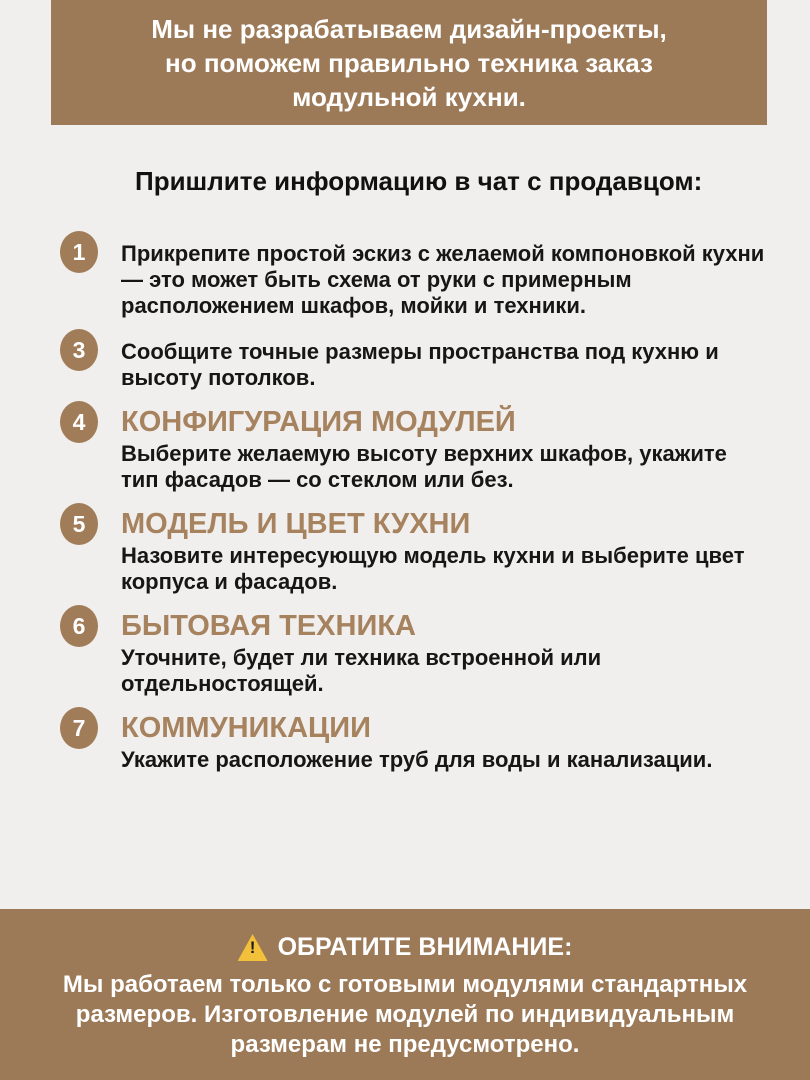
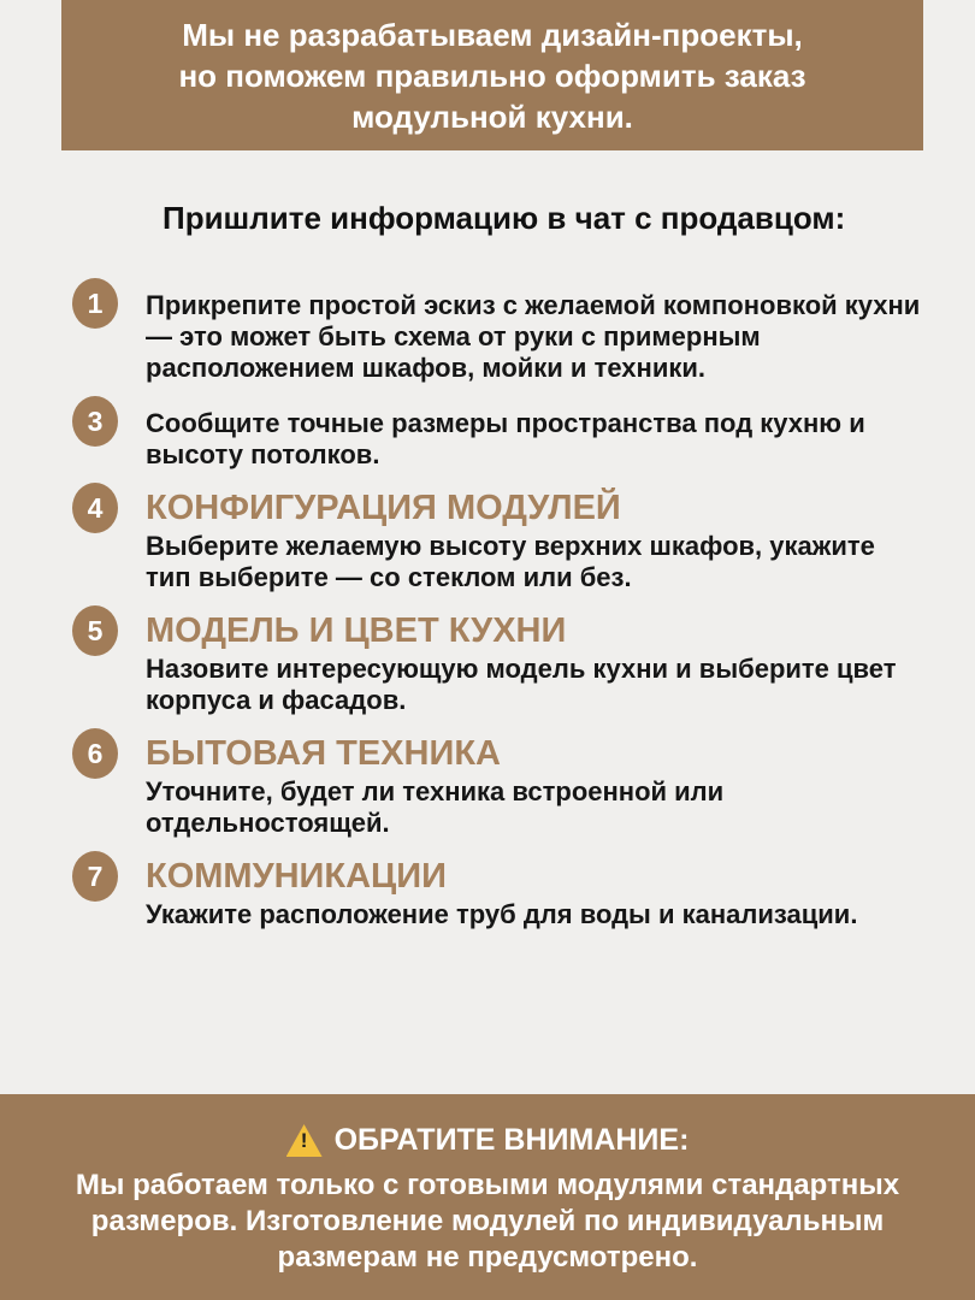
  Мы не разрабатываем дизайн-проекты,
- но поможем правильно техника заказ
+ но поможем правильно оформить заказ
  модульной кухни.
  Пришлите информацию в чат с продавцом:
  1
  Прикрепите простой эскиз с желаемой компоновкой кухни — это может быть схема от руки с примерным расположением шкафов, мойки и техники.
  3
  Сообщите точные размеры пространства под кухню и высоту потолков.
  4
  КОНФИГУРАЦИЯ МОДУЛЕЙ
- Выберите желаемую высоту верхних шкафов, укажите тип фасадов — со стеклом или без.
+ Выберите желаемую высоту верхних шкафов, укажите тип выберите — со стеклом или без.
  5
  МОДЕЛЬ И ЦВЕТ КУХНИ
  Назовите интересующую модель кухни и выберите цвет корпуса и фасадов.
  6
  БЫТОВАЯ ТЕХНИКА
  Уточните, будет ли техника встроенной или отдельностоящей.
  7
  КОММУНИКАЦИИ
  Укажите расположение труб для воды и канализации.
  !
  ОБРАТИТЕ ВНИМАНИЕ:
  Мы работаем только с готовыми модулями стандартных размеров. Изготовление модулей по индивидуальным размерам не предусмотрено.
